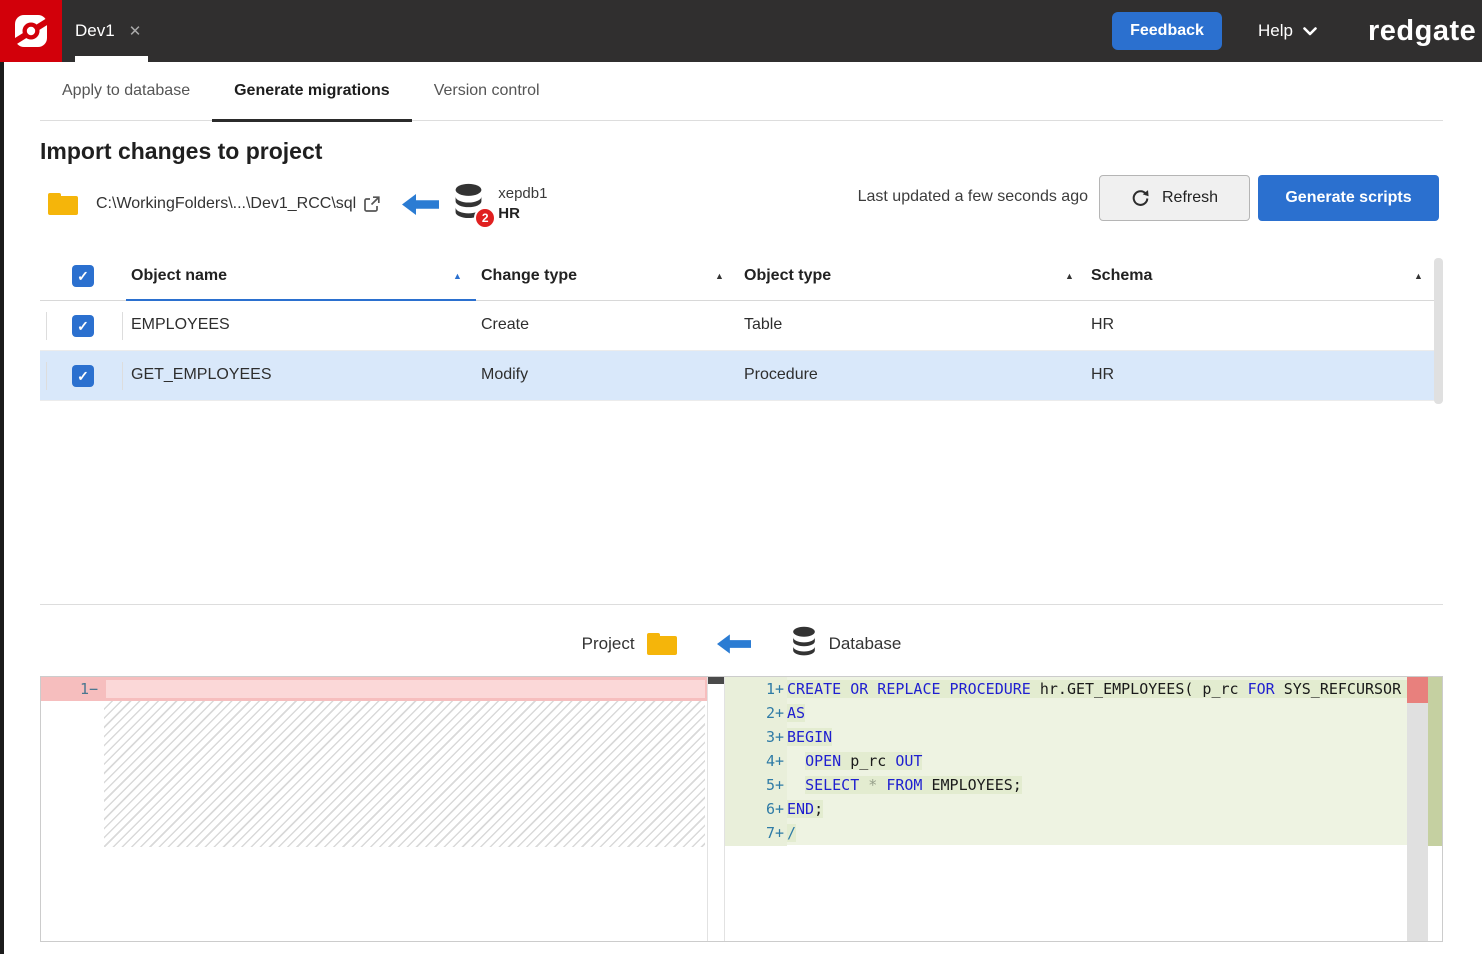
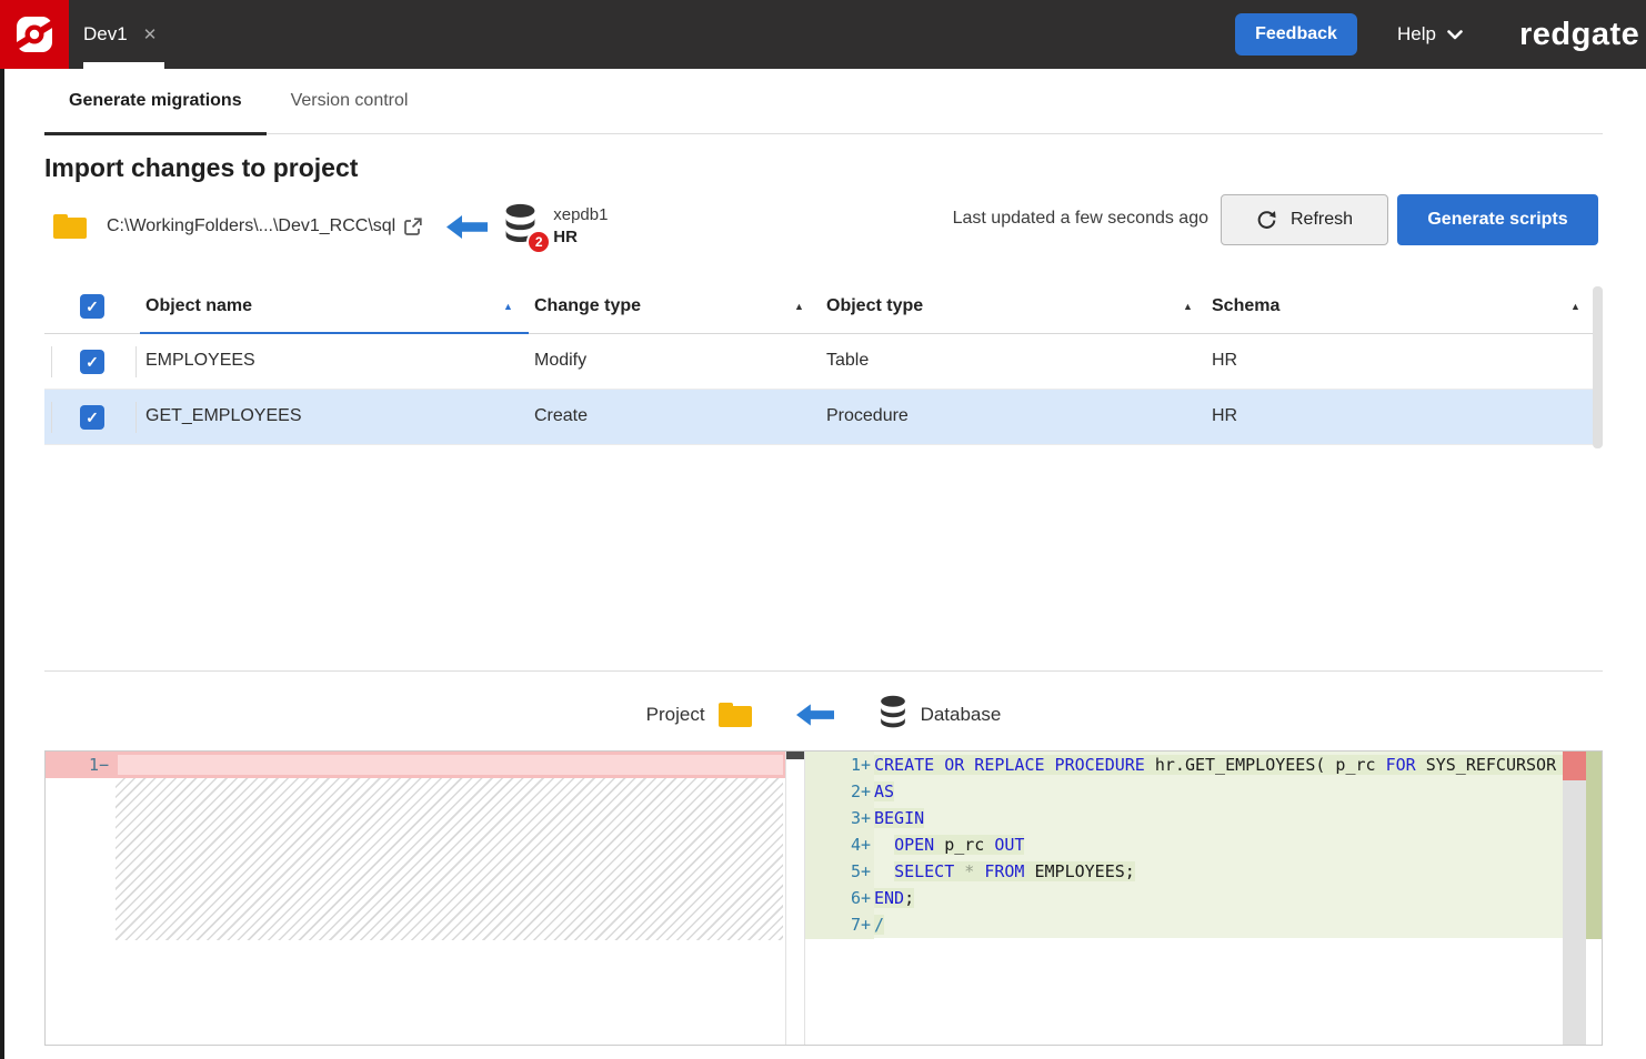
  Dev1
  ✕
  Feedback
  Help
  redgate
- Apply to database
  Generate migrations
  Version control
  Import changes to project
  C:\WorkingFolders\...\Dev1_RCC\sql
  2
  xepdb1
  HR
  Last updated a few seconds ago
  Refresh
  Generate scripts
  Object name
  ▲
  Change type
  ▲
  Object type
  ▲
  Schema
  ▲
  EMPLOYEES
- Create
+ Modify
  Table
  HR
  GET_EMPLOYEES
- Modify
+ Create
  Procedure
  HR
  Project
  Database
  1−
  1
  +
  CREATE OR REPLACE PROCEDURE hr.GET_EMPLOYEES( p_rc FOR SYS_REFCURSOR
  2
  +
  AS
  3
  +
  BEGIN
  4
  +
  OPEN p_rc OUT
  5
  +
  SELECT * FROM EMPLOYEES;
  6
  +
  END;
  7
  +
  /
